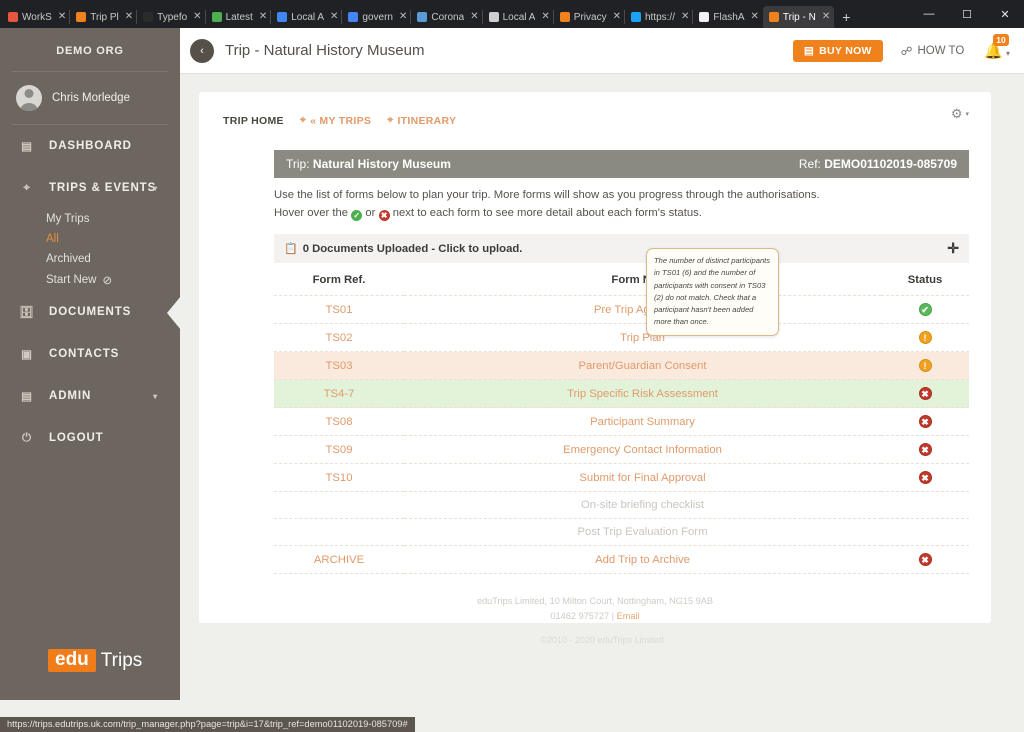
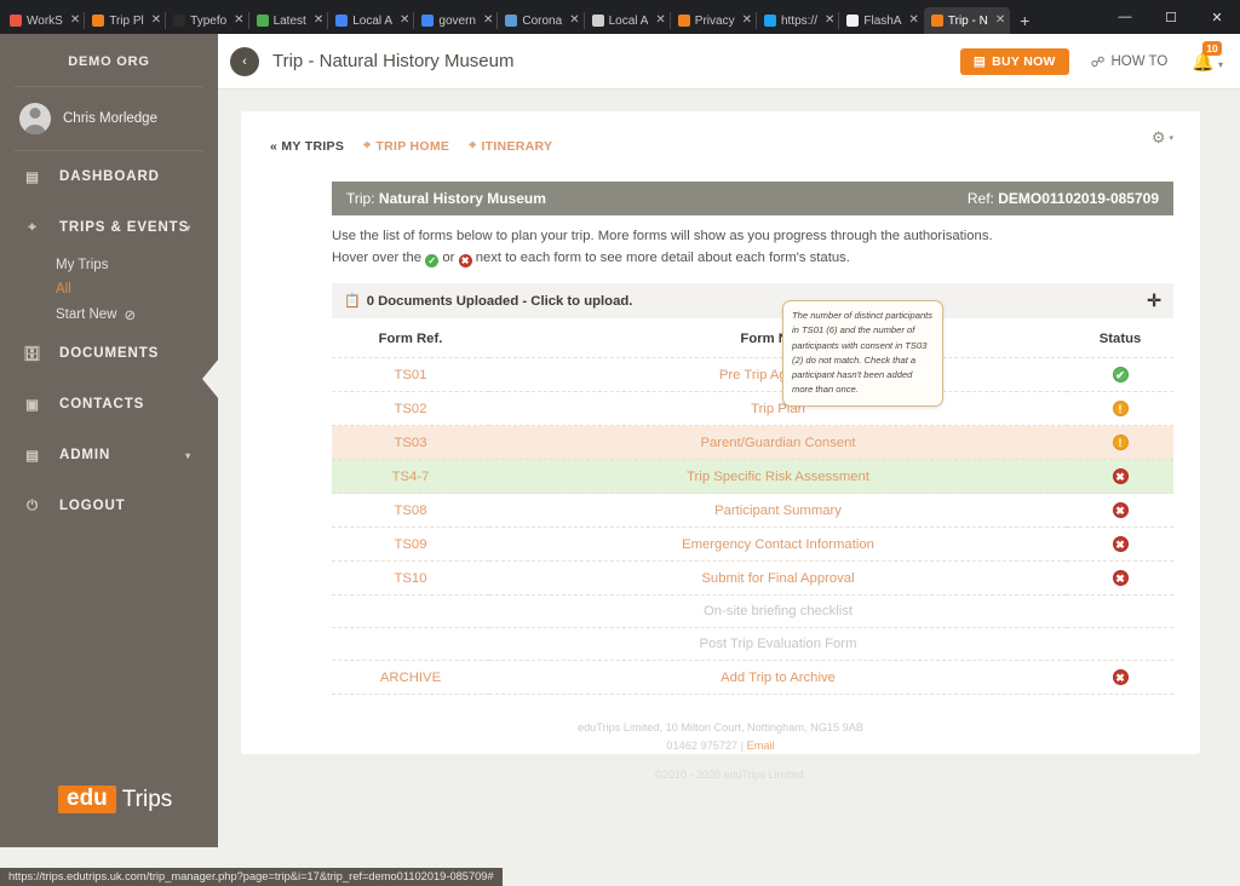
  WorkS
  ✕
  Trip Pl
  ✕
  Typefo
  ✕
  Latest
  ✕
  Local A
  ✕
  govern
  ✕
  Corona
  ✕
  Local A
  ✕
  Privacy
  ✕
  https://
  ✕
  FlashA
  ✕
  Trip - N
  ✕
  +
  —
  ☐
  ✕
  DEMO ORG
  Chris Morledge
  ▤
  DASHBOARD
  ⌖
  TRIPS & EVENTS
  ▾
  My Trips
  All
- Archived
  Start New
  ⊘
  🗄
  DOCUMENTS
  ▣
  CONTACTS
  ▤
  ADMIN
  ▾
  ⏻
  LOGOUT
  edu
  Trips
  ‹
  Trip - Natural History Museum
  ▤
  BUY NOW
  ☍
  HOW TO
  🔔
  10
  ▾
- TRIP HOME
+ « MY TRIPS
  ⌖
- « MY TRIPS
+ TRIP HOME
  ⌖
  ITINERARY
  ⚙
  Trip: Natural History Museum
  Ref: DEMO01102019-085709
  Use the list of forms below to plan your trip. More forms will show as you progress through the authorisations.
  Hover over the ✓ or ✖ next to each form to see more detail about each form's status.
  📋
  0 Documents Uploaded - Click to upload.
  ✛
  Form Ref.	Form	Status
  TS02	Trip Plan	!
  TS03	Parent/Guardian Consent	!
  TS4-7	Trip Specific Risk Assessment	✖
  TS08	Participant Summary	✖
  TS09	Emergency Contact Information	✖
  TS10	Submit for Final Approval	✖
  	On-site briefing checklist
  	Post Trip Evaluation Form
  ARCHIVE	Add Trip to Archive	✖
  The number of distinct participants in TS01 (6) and the number of participants with consent in TS03 (2) do not match. Check that a participant hasn't been added more than once.
  eduTrips Limited, 10 Milton Court, Nottingham, NG15 9AB
  01462 975727 | Email
  https://trips.edutrips.uk.com/trip_manager.php?page=trip&i=17&trip_ref=demo01102019-085709#
